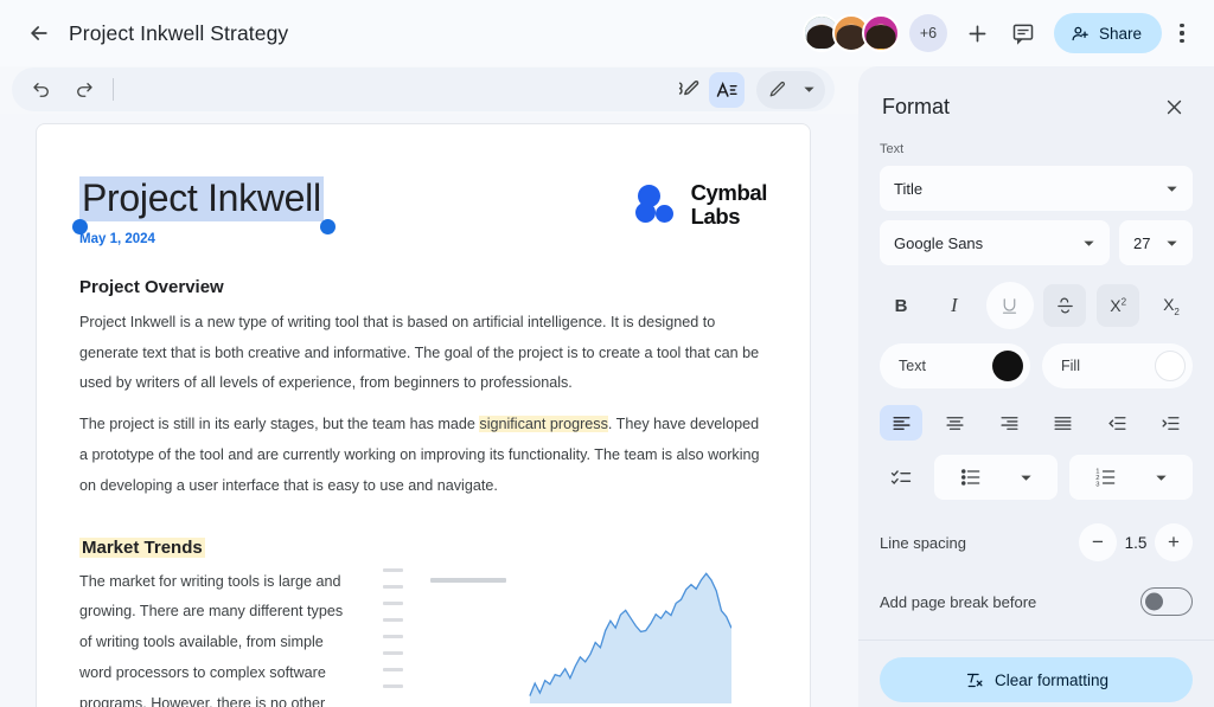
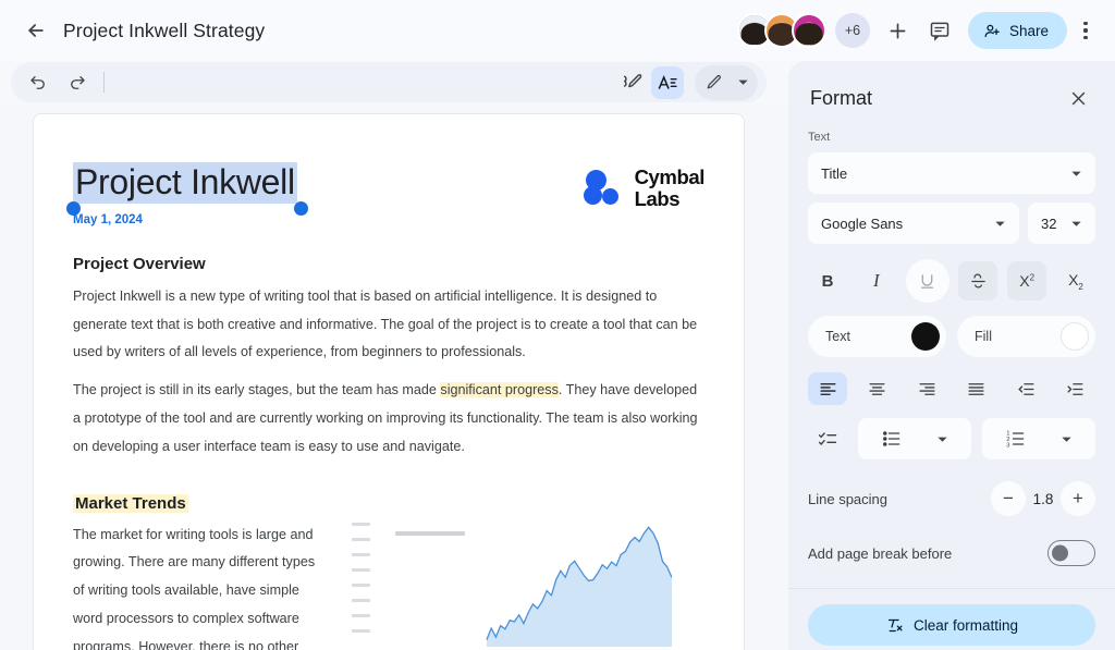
  Project Inkwell Strategy
  +6
  Share
  Project Inkwell
  May 1, 2024
  Cymbal
  Labs
  Project Overview
  Project Inkwell is a new type of writing tool that is based on artificial intelligence. It is designed to generate text that is both creative and informative. The goal of the project is to create a tool that can be used by writers of all levels of experience, from beginners to professionals.
- The project is still in its early stages, but the team has made significant progress. They have developed a prototype of the tool and are currently working on improving its functionality. The team is also working on developing a user interface that is easy to use and navigate.
+ The project is still in its early stages, but the team has made significant progress. They have developed a prototype of the tool and are currently working on improving its functionality. The team is also working on developing a user interface team is easy to use and navigate.
  Market Trends
- The market for writing tools is large and growing. There are many different types of writing tools available, from simple word processors to complex software programs. However, there is no other
+ The market for writing tools is large and growing. There are many different types of writing tools available, have simple word processors to complex software programs. However, there is no other
  Format
  Text
  Title
  Google Sans
- 27
+ 32
  B
  I
  X2
  X2
  Text
  Fill
  Line spacing
  −
- 1.5
+ 1.8
  +
  Add page break before
  Clear formatting
